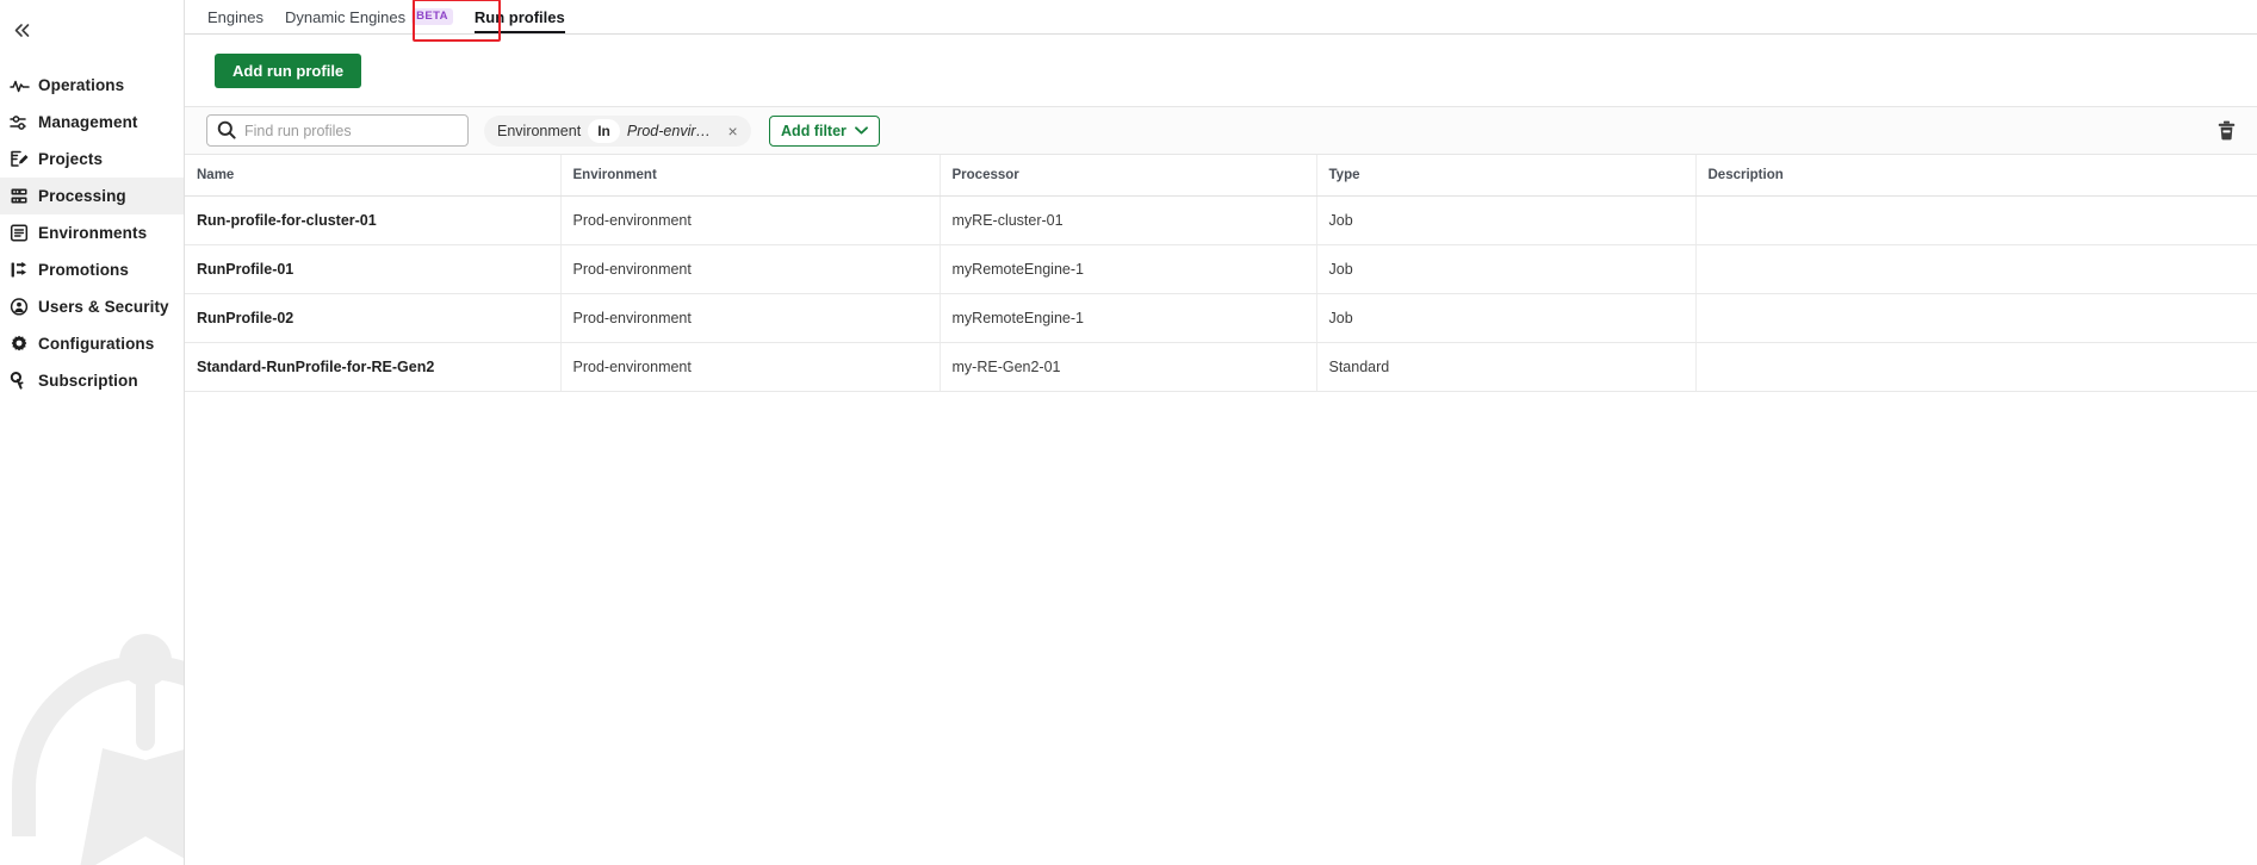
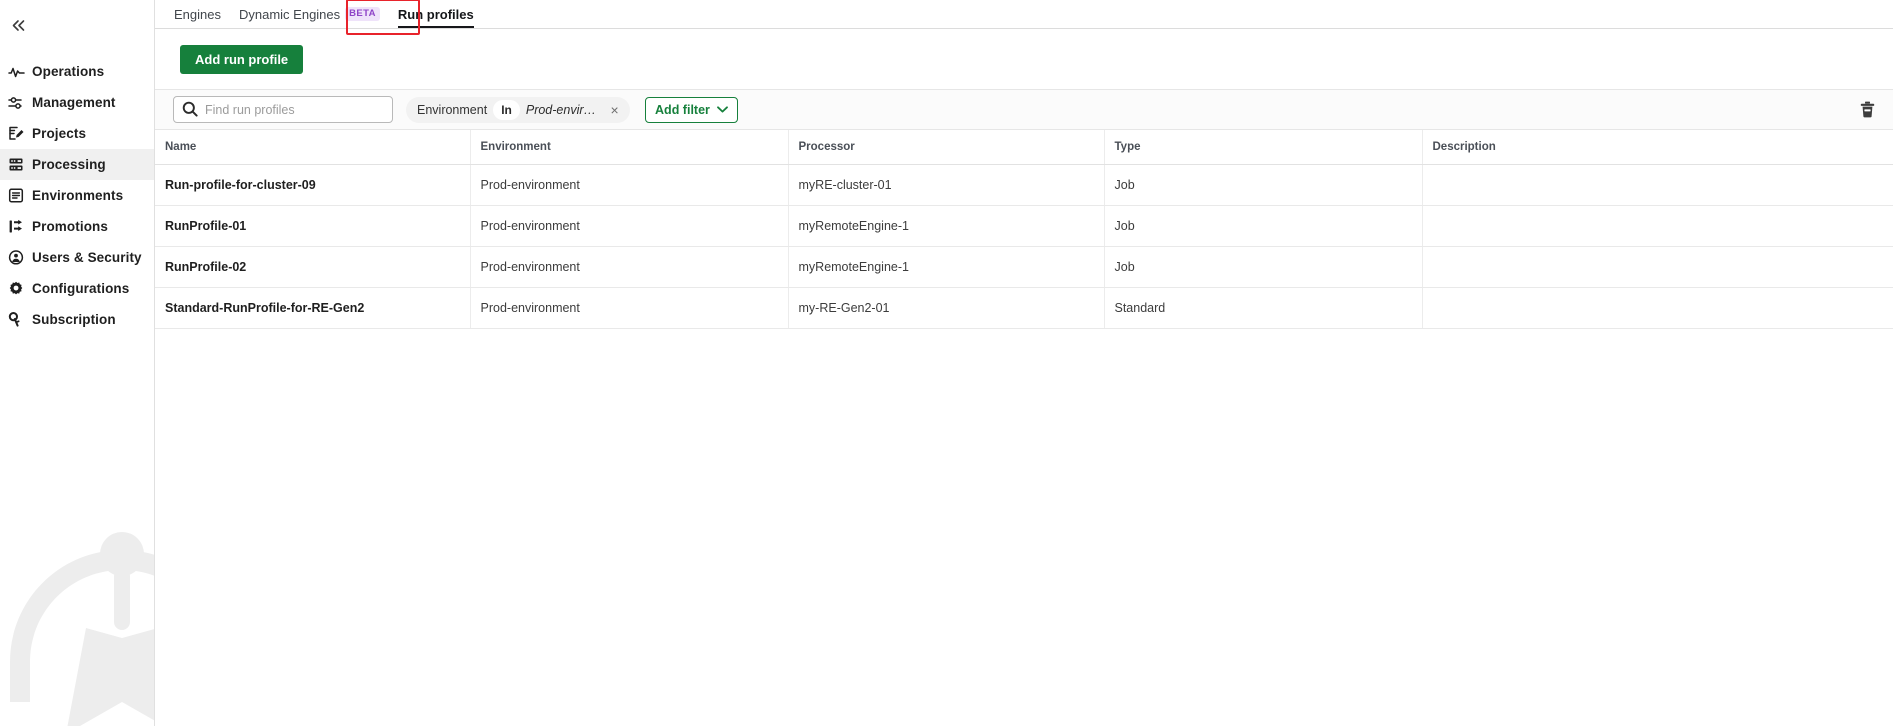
  Operations
  Management
  Projects
  Processing
  Environments
  Promotions
  Users & Security
  Configurations
  Subscription
  Engines
  Dynamic Engines
  BETA
  Run profiles
  Add run profile
  Find run profiles
  Environment
  In
  Prod-envir…
  ×
  Add filter
  Name	Environment	Processor	Type	Description
- Run-profile-for-cluster-01	Prod-environment	myRE-cluster-01	Job
+ Run-profile-for-cluster-09	Prod-environment	myRE-cluster-01	Job
  RunProfile-01	Prod-environment	myRemoteEngine-1	Job
  RunProfile-02	Prod-environment	myRemoteEngine-1	Job
  Standard-RunProfile-for-RE-Gen2	Prod-environment	my-RE-Gen2-01	Standard
